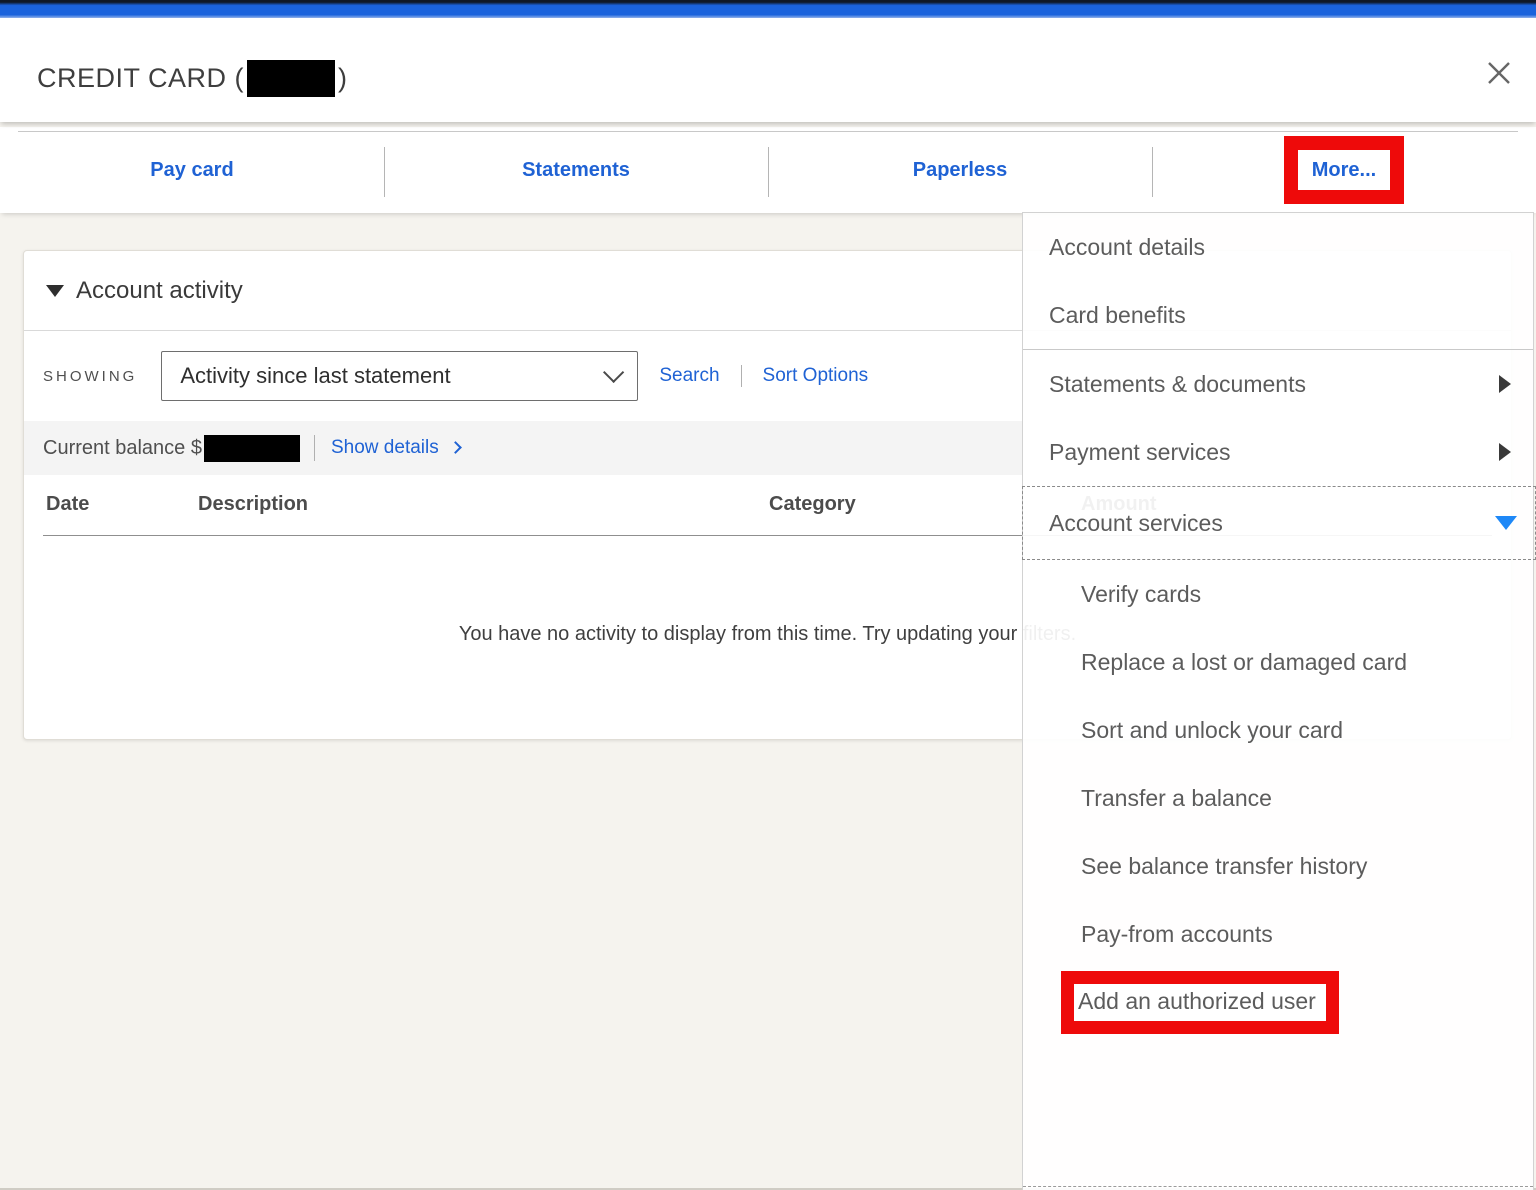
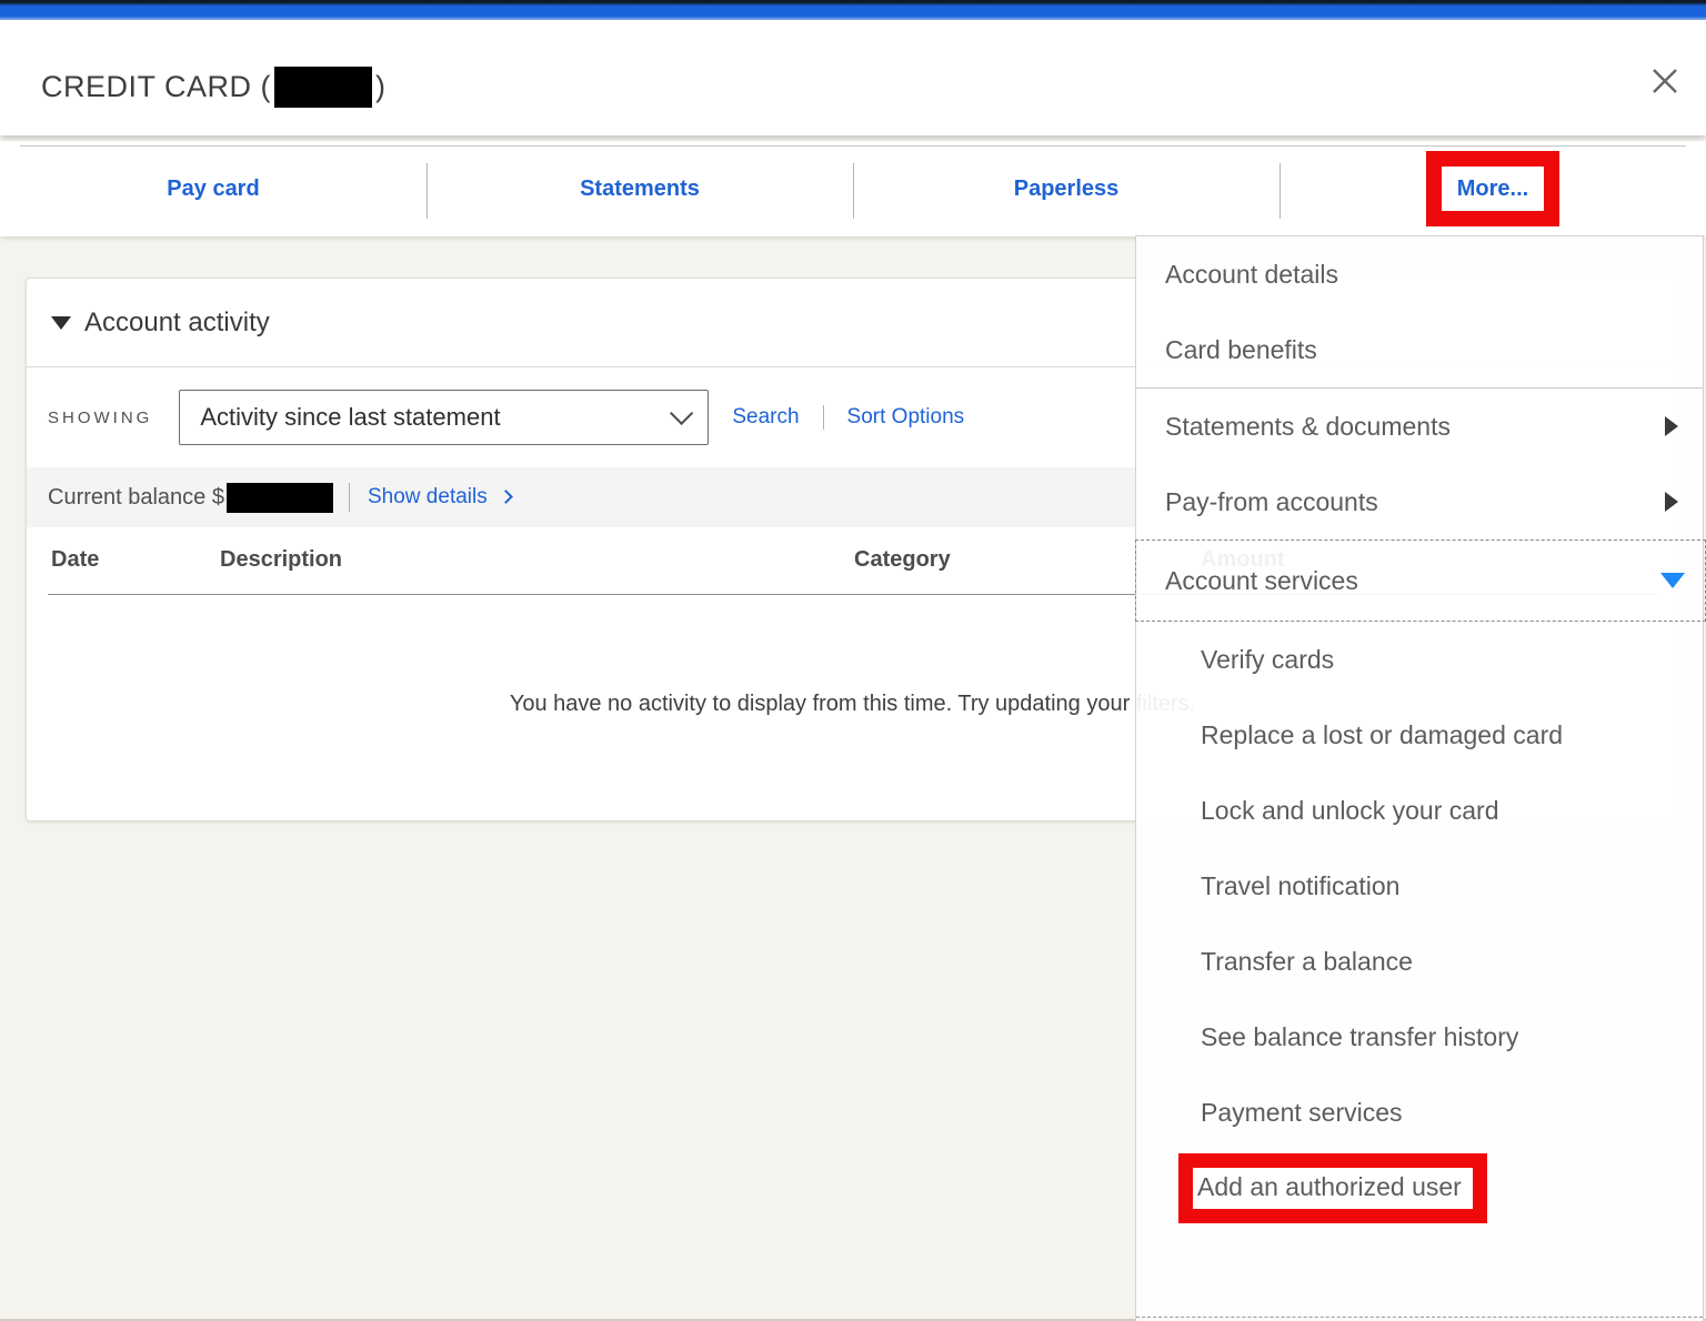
  CREDIT CARD (
  )
  Pay card
  Statements
  Paperless
  More...
  Account activity
  SHOWING
  Activity since last statement
  Search
  Sort Options
  Current balance
  $
  Show details
  Date
  Description
  Category
  You have no activity to display from this time. Try updating your
  Account details
  Card benefits
  Statements & documents
- Payment services
+ Pay-from accounts
  Account services
  Verify cards
  Replace a lost or damaged card
- Sort and unlock your card
+ Lock and unlock your card
+ Travel notification
  Transfer a balance
  See balance transfer history
- Pay-from accounts
+ Payment services
  Add an authorized user
